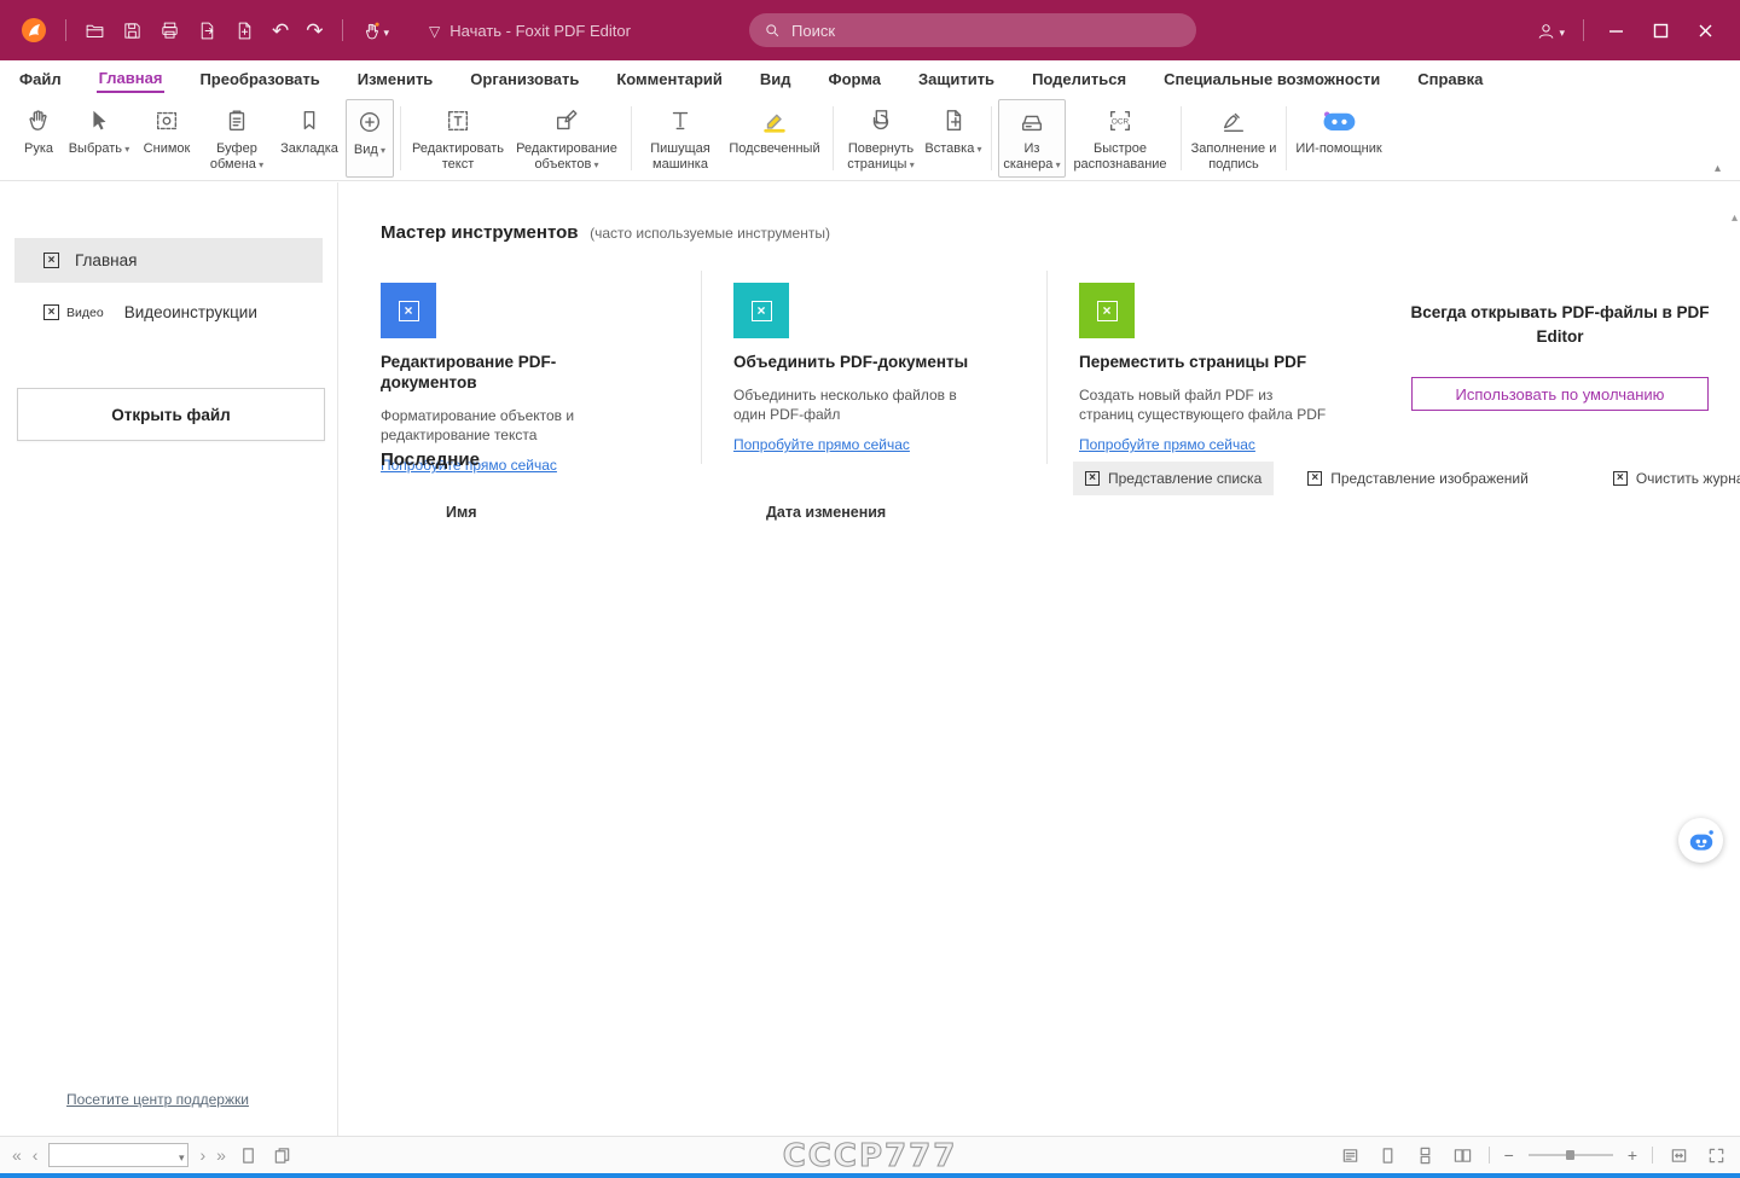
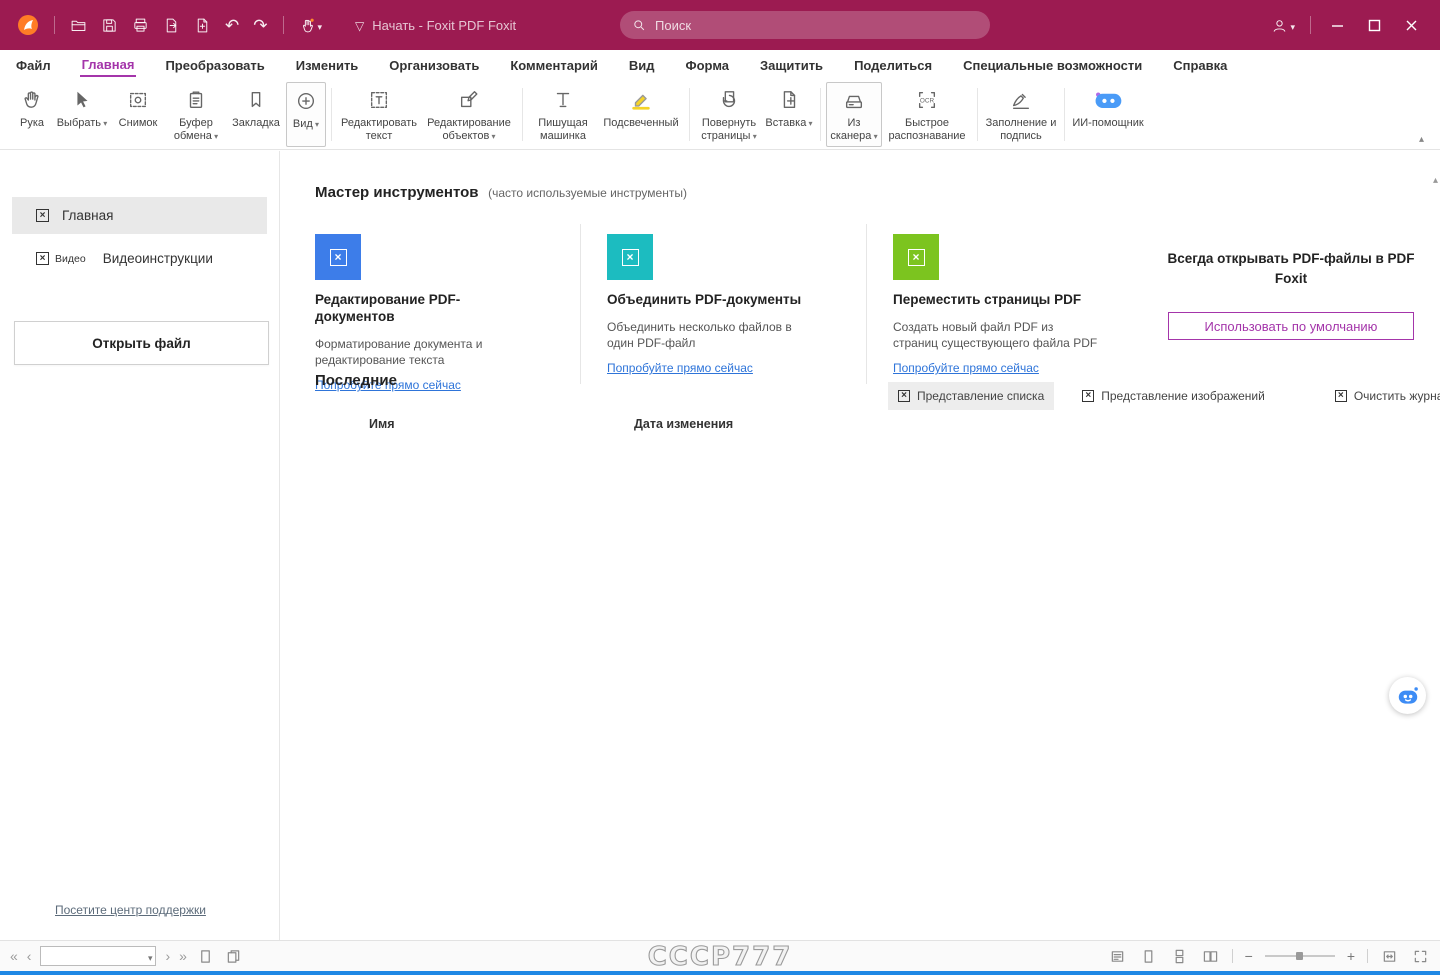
  ↶
  ↷
- Начать - Foxit PDF Editor
+ Начать - Foxit PDF Foxit
  Поиск
  Файл
  Главная
  Преобразовать
  Изменить
  Организовать
  Комментарий
  Вид
  Форма
  Защитить
  Поделиться
  Специальные возможности
  Справка
  Рука
  Выбрать
  Снимок
  Буфер обмена
  Закладка
  Вид
  Редактировать текст
  Редактирование объектов
  Пишущая машинка
  Подсвеченный
  Повернуть страницы
  Вставка
  Из сканера
  Быстрое распознавание
  Заполнение и подпись
  ИИ-помощник
  Главная
  Видео
  Видеоинструкции
  Открыть файл
  Посетите центр поддержки
  Мастер инструментов (часто используемые инструменты)
  Редактирование PDF-документов
- Форматирование объектов и редактирование текста
+ Форматирование документа и редактирование текста
  Попробуйте прямо сейчас
  Объединить PDF-документы
  Объединить несколько файлов в один PDF-файл
  Попробуйте прямо сейчас
  Переместить страницы PDF
  Создать новый файл PDF из страниц существующего файла PDF
  Попробуйте прямо сейчас
- Всегда открывать PDF-файлы в PDF Editor
+ Всегда открывать PDF-файлы в PDF Foxit
  Использовать по умолчанию
  Последние
  Представление списка
  Представление изображений
  Имя
  Дата изменения
  CCCP777
